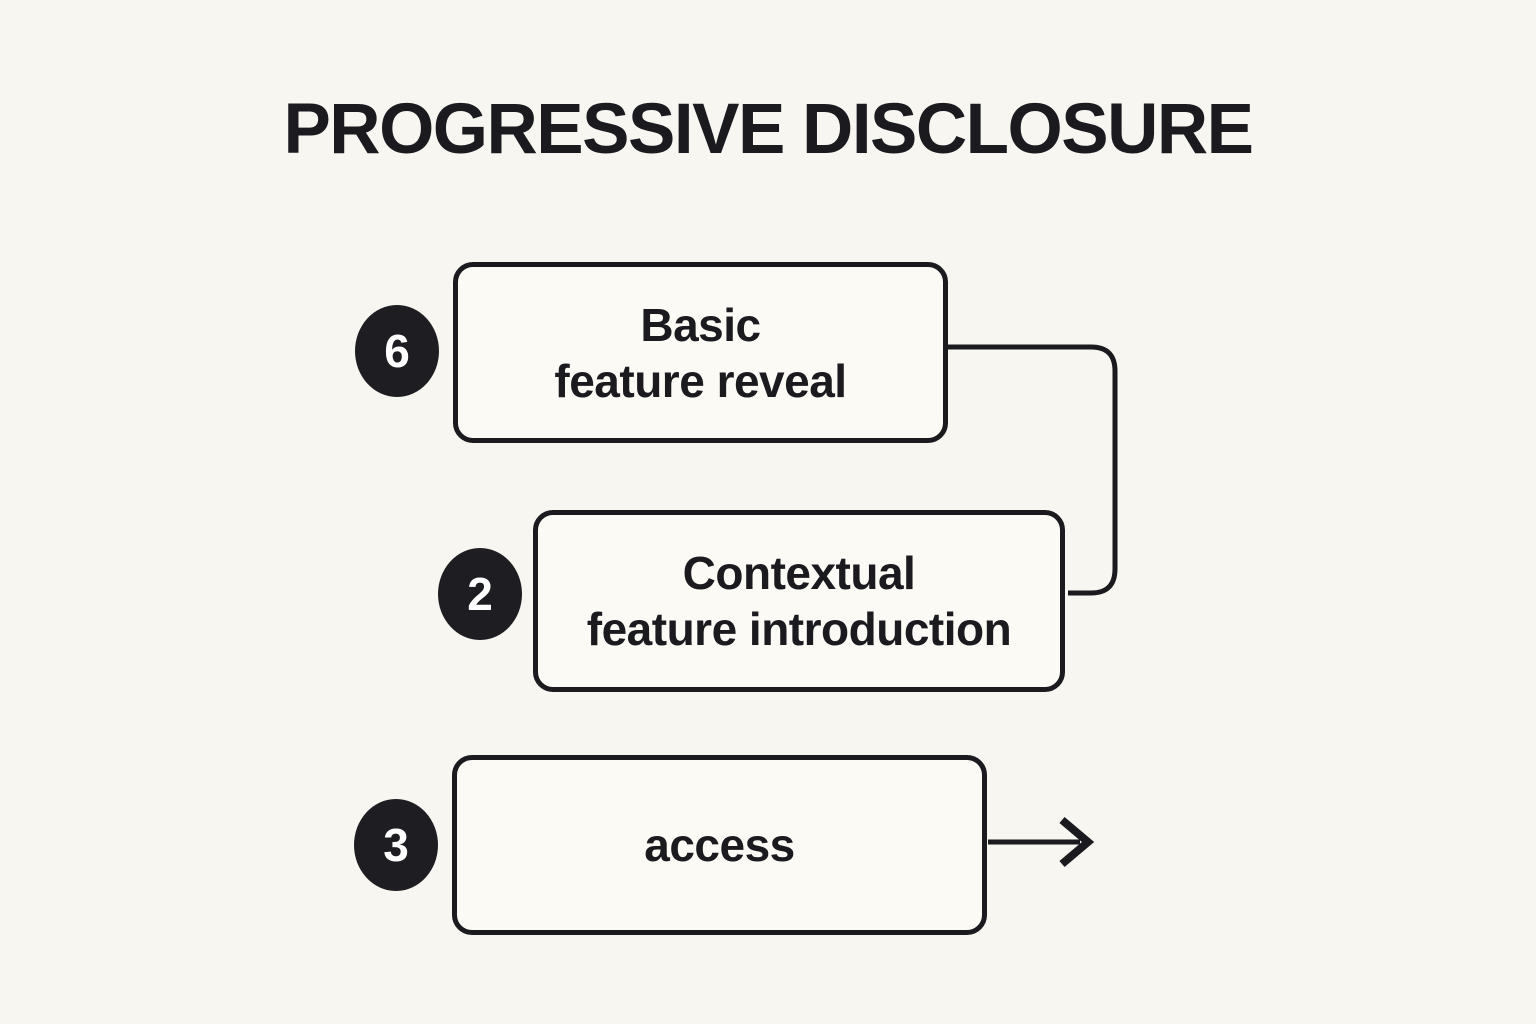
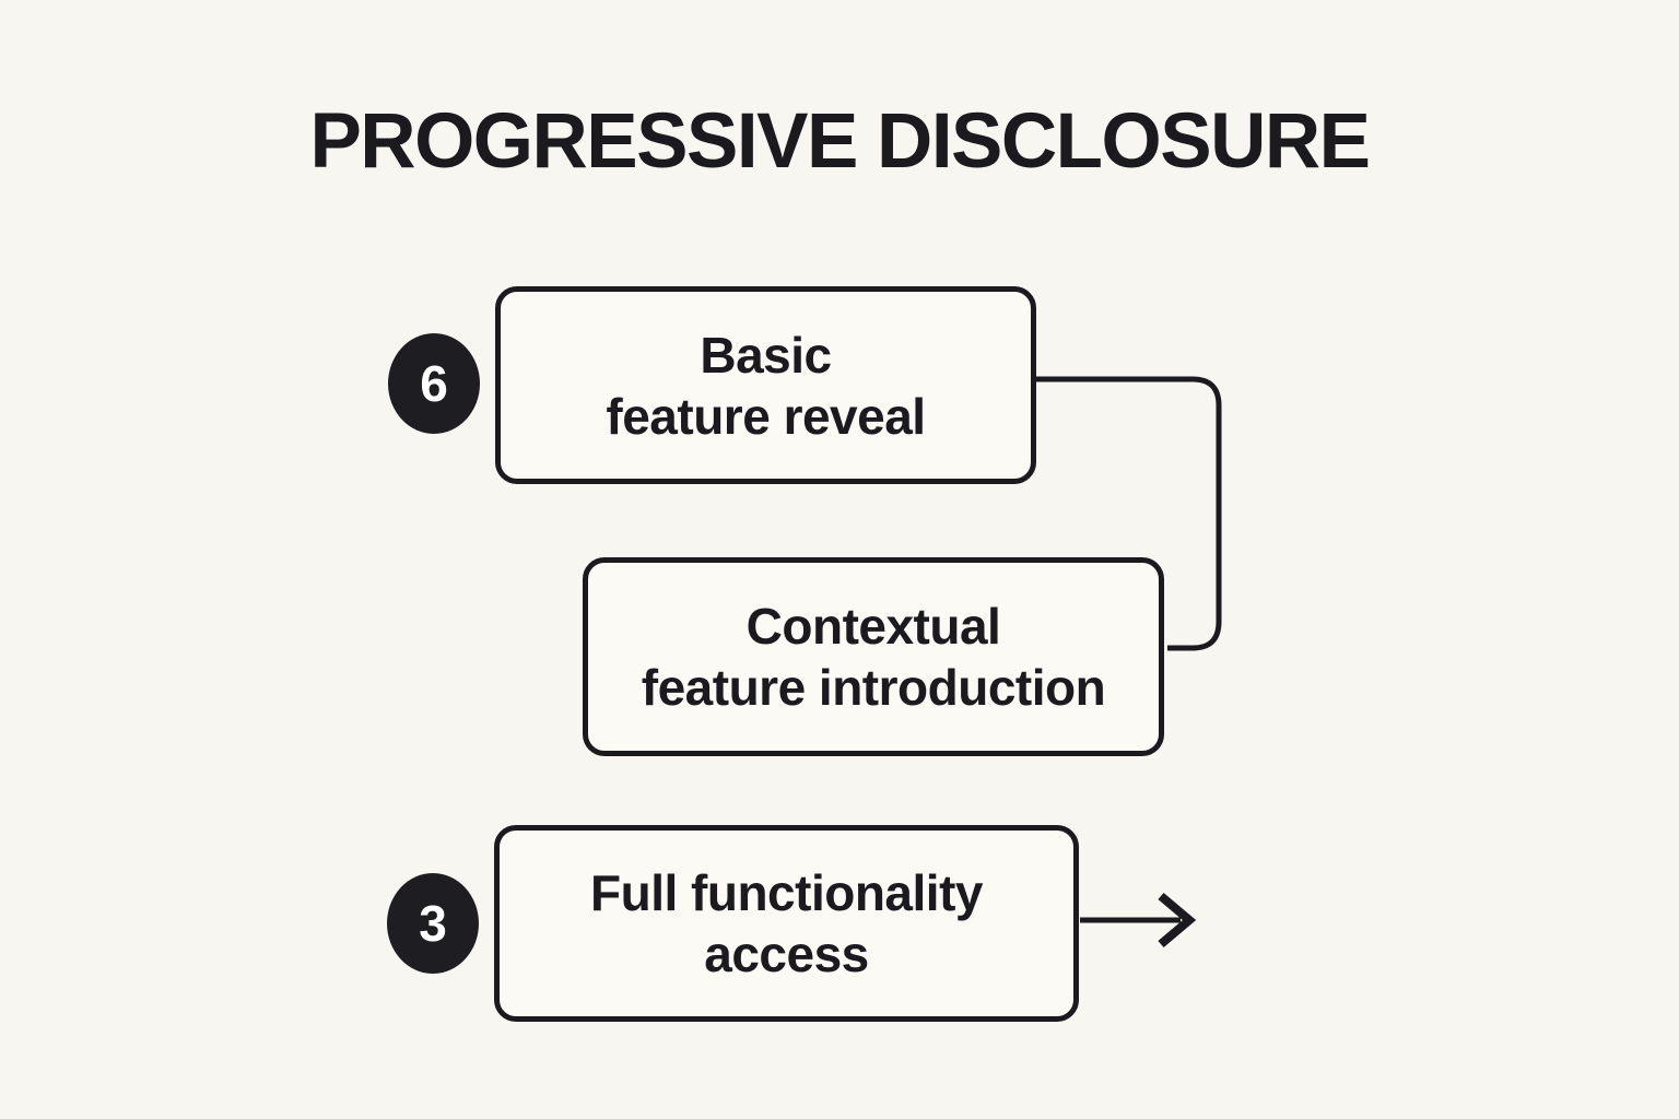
  PROGRESSIVE DISCLOSURE
  Basic
  feature reveal
  Contextual
  feature introduction
+ Full functionality
  access
  6
- 2
  3
